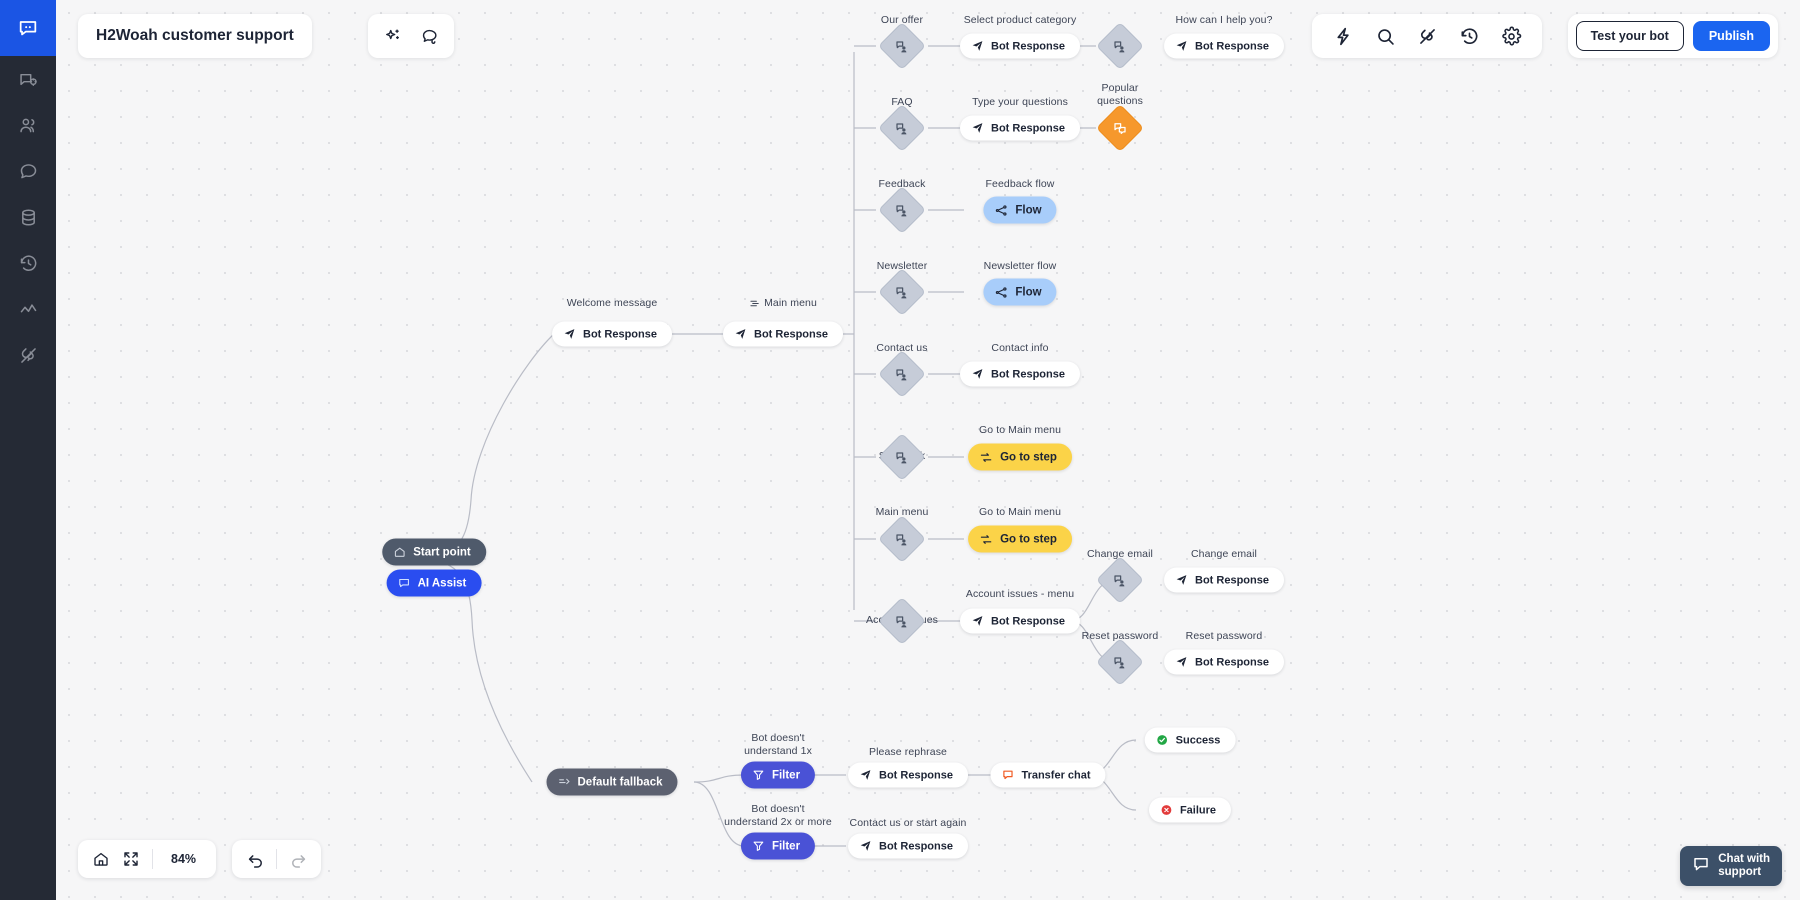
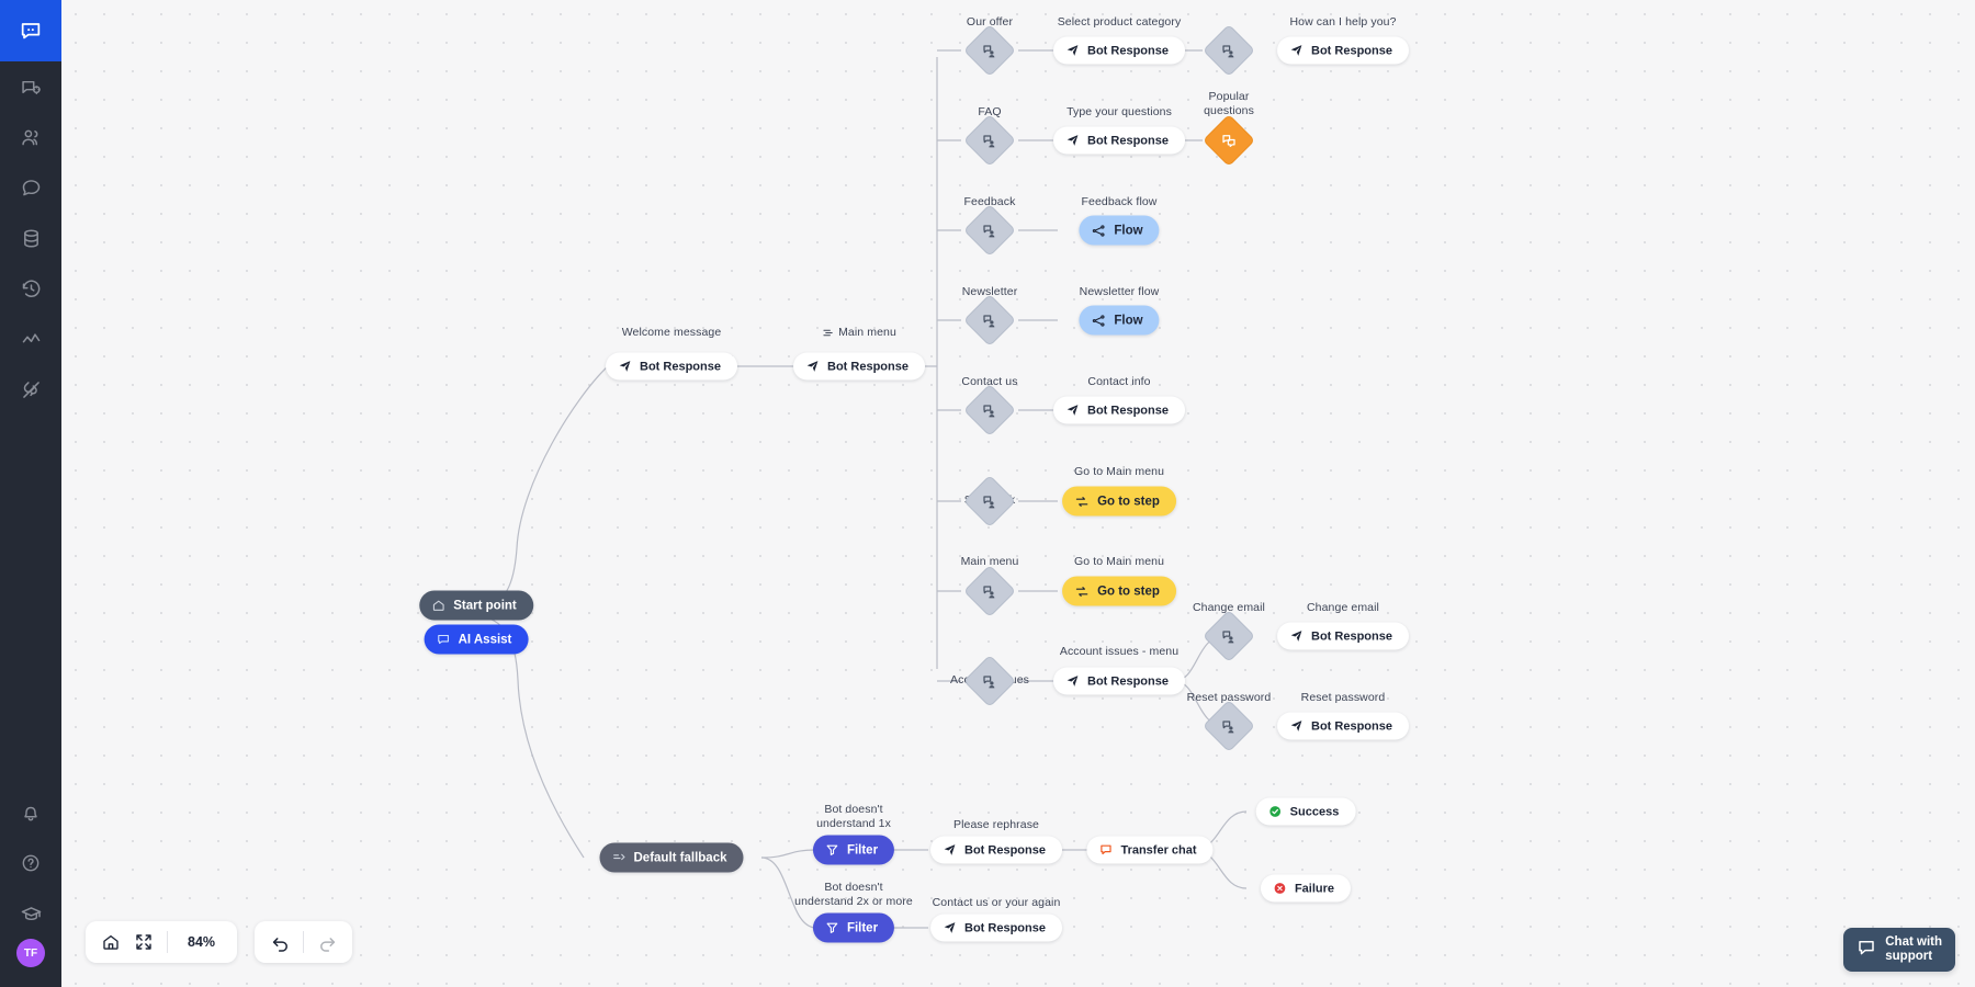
+ TF
  Start point
  AI Assist
  Welcome message
  Bot Response
  Main menu
  Bot Response
  Our offer
  Select product category
  Bot Response
  How can I help you?
  Bot Response
  FAQ
  Type your questions
  Bot Response
  Popular
  questions
  Feedback
  Feedback flow
  Flow
  Newsletter
  Newsletter flow
  Flow
  Contact us
  Contact info
  Bot Response
  Go to Main menu
  Go to step
  Main menu
  Go to Main menu
  Go to step
  Account issues - menu
  Bot Response
  Change email
  Change email
  Bot Response
  Reset password
  Reset password
  Bot Response
  Default fallback
  Bot doesn't
  understand 1x
  Filter
  Please rephrase
  Bot Response
  Transfer chat
  Success
  Failure
  Bot doesn't
  understand 2x or more
  Filter
- Contact us or start again
+ Contact us or your again
  Bot Response
- H2Woah customer support
- Test your bot
- Publish
  84%
  Chat with
  support
